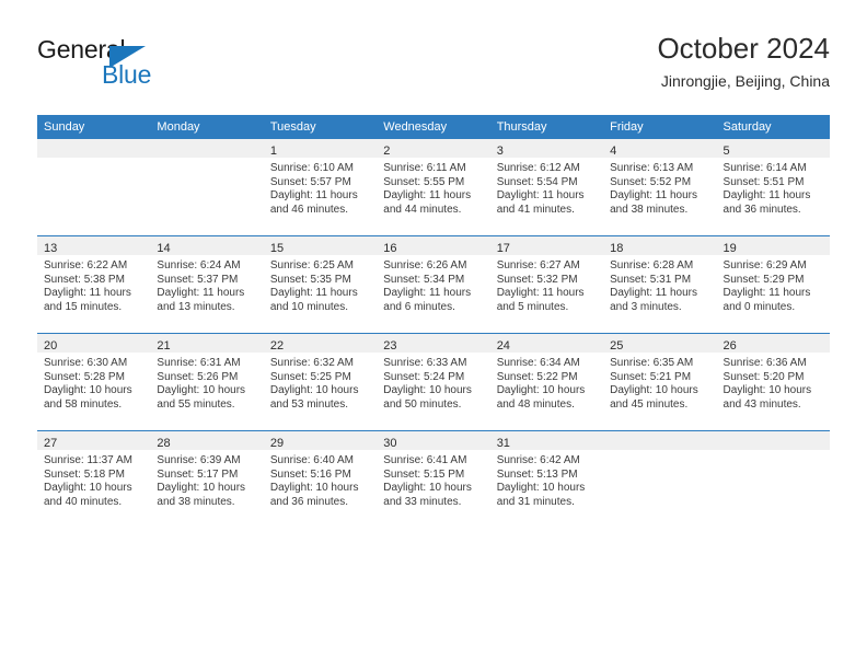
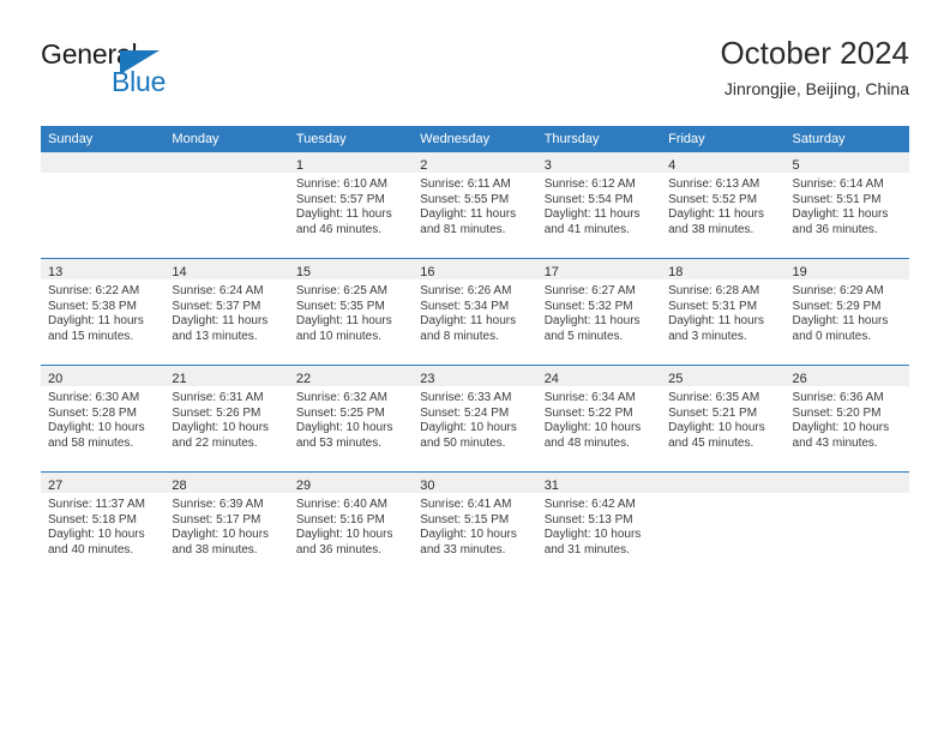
  General
  Blue
  October 2024
  Jinrongjie, Beijing, China
  Sunday	Monday	Tuesday	Wednesday	Thursday	Friday	Saturday
- 		1Sunrise: 6:10 AMSunset: 5:57 PMDaylight: 11 hoursand 46 minutes.	2Sunrise: 6:11 AMSunset: 5:55 PMDaylight: 11 hoursand 44 minutes.	3Sunrise: 6:12 AMSunset: 5:54 PMDaylight: 11 hoursand 41 minutes.	4Sunrise: 6:13 AMSunset: 5:52 PMDaylight: 11 hoursand 38 minutes.	5Sunrise: 6:14 AMSunset: 5:51 PMDaylight: 11 hoursand 36 minutes.
+ 		1Sunrise: 6:10 AMSunset: 5:57 PMDaylight: 11 hoursand 46 minutes.	2Sunrise: 6:11 AMSunset: 5:55 PMDaylight: 11 hoursand 81 minutes.	3Sunrise: 6:12 AMSunset: 5:54 PMDaylight: 11 hoursand 41 minutes.	4Sunrise: 6:13 AMSunset: 5:52 PMDaylight: 11 hoursand 38 minutes.	5Sunrise: 6:14 AMSunset: 5:51 PMDaylight: 11 hoursand 36 minutes.
- 13Sunrise: 6:22 AMSunset: 5:38 PMDaylight: 11 hoursand 15 minutes.	14Sunrise: 6:24 AMSunset: 5:37 PMDaylight: 11 hoursand 13 minutes.	15Sunrise: 6:25 AMSunset: 5:35 PMDaylight: 11 hoursand 10 minutes.	16Sunrise: 6:26 AMSunset: 5:34 PMDaylight: 11 hoursand 6 minutes.	17Sunrise: 6:27 AMSunset: 5:32 PMDaylight: 11 hoursand 5 minutes.	18Sunrise: 6:28 AMSunset: 5:31 PMDaylight: 11 hoursand 3 minutes.	19Sunrise: 6:29 AMSunset: 5:29 PMDaylight: 11 hoursand 0 minutes.
+ 13Sunrise: 6:22 AMSunset: 5:38 PMDaylight: 11 hoursand 15 minutes.	14Sunrise: 6:24 AMSunset: 5:37 PMDaylight: 11 hoursand 13 minutes.	15Sunrise: 6:25 AMSunset: 5:35 PMDaylight: 11 hoursand 10 minutes.	16Sunrise: 6:26 AMSunset: 5:34 PMDaylight: 11 hoursand 8 minutes.	17Sunrise: 6:27 AMSunset: 5:32 PMDaylight: 11 hoursand 5 minutes.	18Sunrise: 6:28 AMSunset: 5:31 PMDaylight: 11 hoursand 3 minutes.	19Sunrise: 6:29 AMSunset: 5:29 PMDaylight: 11 hoursand 0 minutes.
- 20Sunrise: 6:30 AMSunset: 5:28 PMDaylight: 10 hoursand 58 minutes.	21Sunrise: 6:31 AMSunset: 5:26 PMDaylight: 10 hoursand 55 minutes.	22Sunrise: 6:32 AMSunset: 5:25 PMDaylight: 10 hoursand 53 minutes.	23Sunrise: 6:33 AMSunset: 5:24 PMDaylight: 10 hoursand 50 minutes.	24Sunrise: 6:34 AMSunset: 5:22 PMDaylight: 10 hoursand 48 minutes.	25Sunrise: 6:35 AMSunset: 5:21 PMDaylight: 10 hoursand 45 minutes.	26Sunrise: 6:36 AMSunset: 5:20 PMDaylight: 10 hoursand 43 minutes.
+ 20Sunrise: 6:30 AMSunset: 5:28 PMDaylight: 10 hoursand 58 minutes.	21Sunrise: 6:31 AMSunset: 5:26 PMDaylight: 10 hoursand 22 minutes.	22Sunrise: 6:32 AMSunset: 5:25 PMDaylight: 10 hoursand 53 minutes.	23Sunrise: 6:33 AMSunset: 5:24 PMDaylight: 10 hoursand 50 minutes.	24Sunrise: 6:34 AMSunset: 5:22 PMDaylight: 10 hoursand 48 minutes.	25Sunrise: 6:35 AMSunset: 5:21 PMDaylight: 10 hoursand 45 minutes.	26Sunrise: 6:36 AMSunset: 5:20 PMDaylight: 10 hoursand 43 minutes.
  27Sunrise: 11:37 AMSunset: 5:18 PMDaylight: 10 hoursand 40 minutes.	28Sunrise: 6:39 AMSunset: 5:17 PMDaylight: 10 hoursand 38 minutes.	29Sunrise: 6:40 AMSunset: 5:16 PMDaylight: 10 hoursand 36 minutes.	30Sunrise: 6:41 AMSunset: 5:15 PMDaylight: 10 hoursand 33 minutes.	31Sunrise: 6:42 AMSunset: 5:13 PMDaylight: 10 hoursand 31 minutes.
